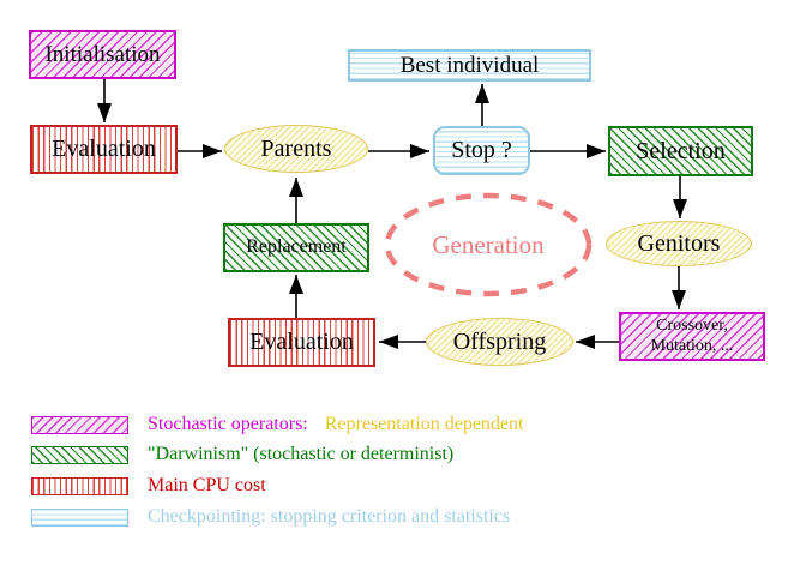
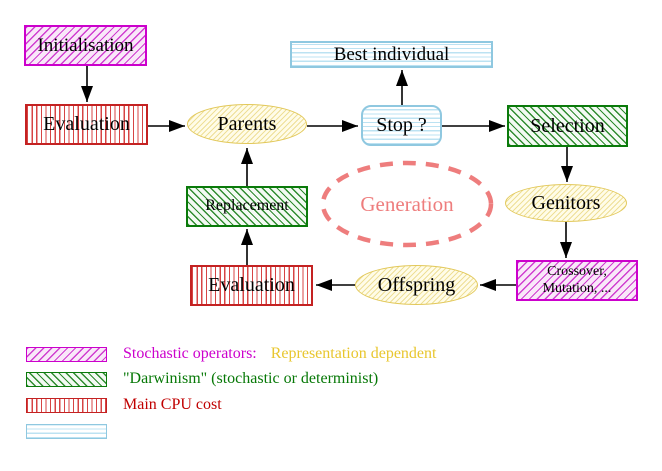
  Initialisation
  Evaluation
  Parents
  Best individual
  Stop ?
  Selection
  Genitors
  Crossover,
  Mutation, ...
  Offspring
  Evaluation
  Replacement
  Generation
  Stochastic operators: Representation dependent
  "Darwinism" (stochastic or determinist)
  Main CPU cost
- Checkpointing: stopping criterion and statistics
